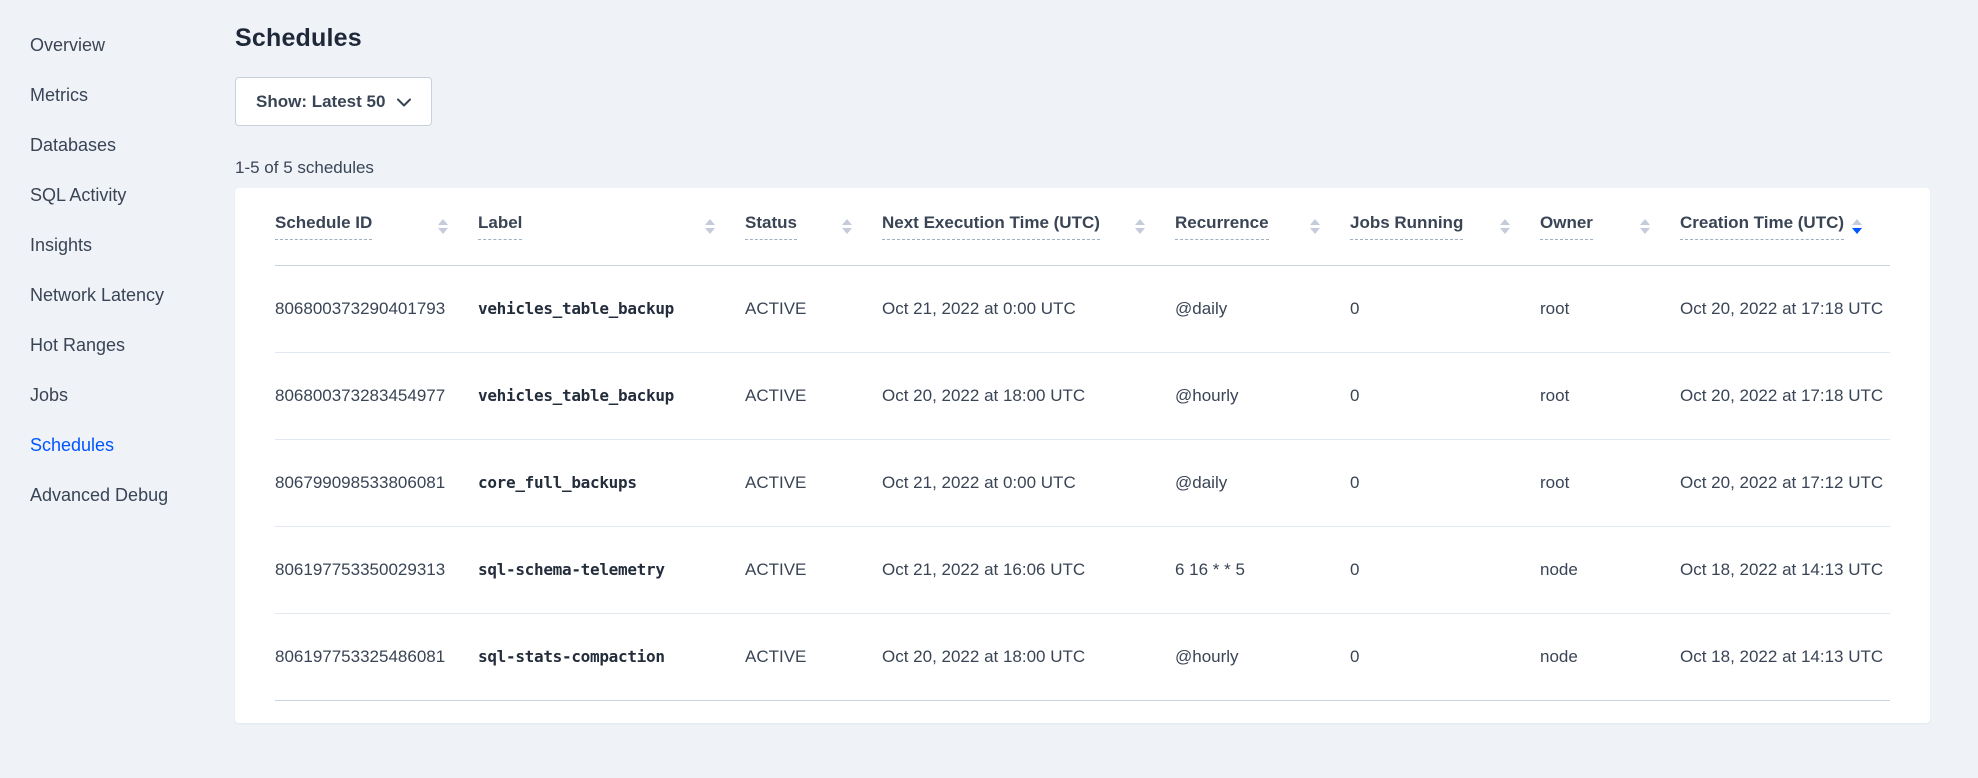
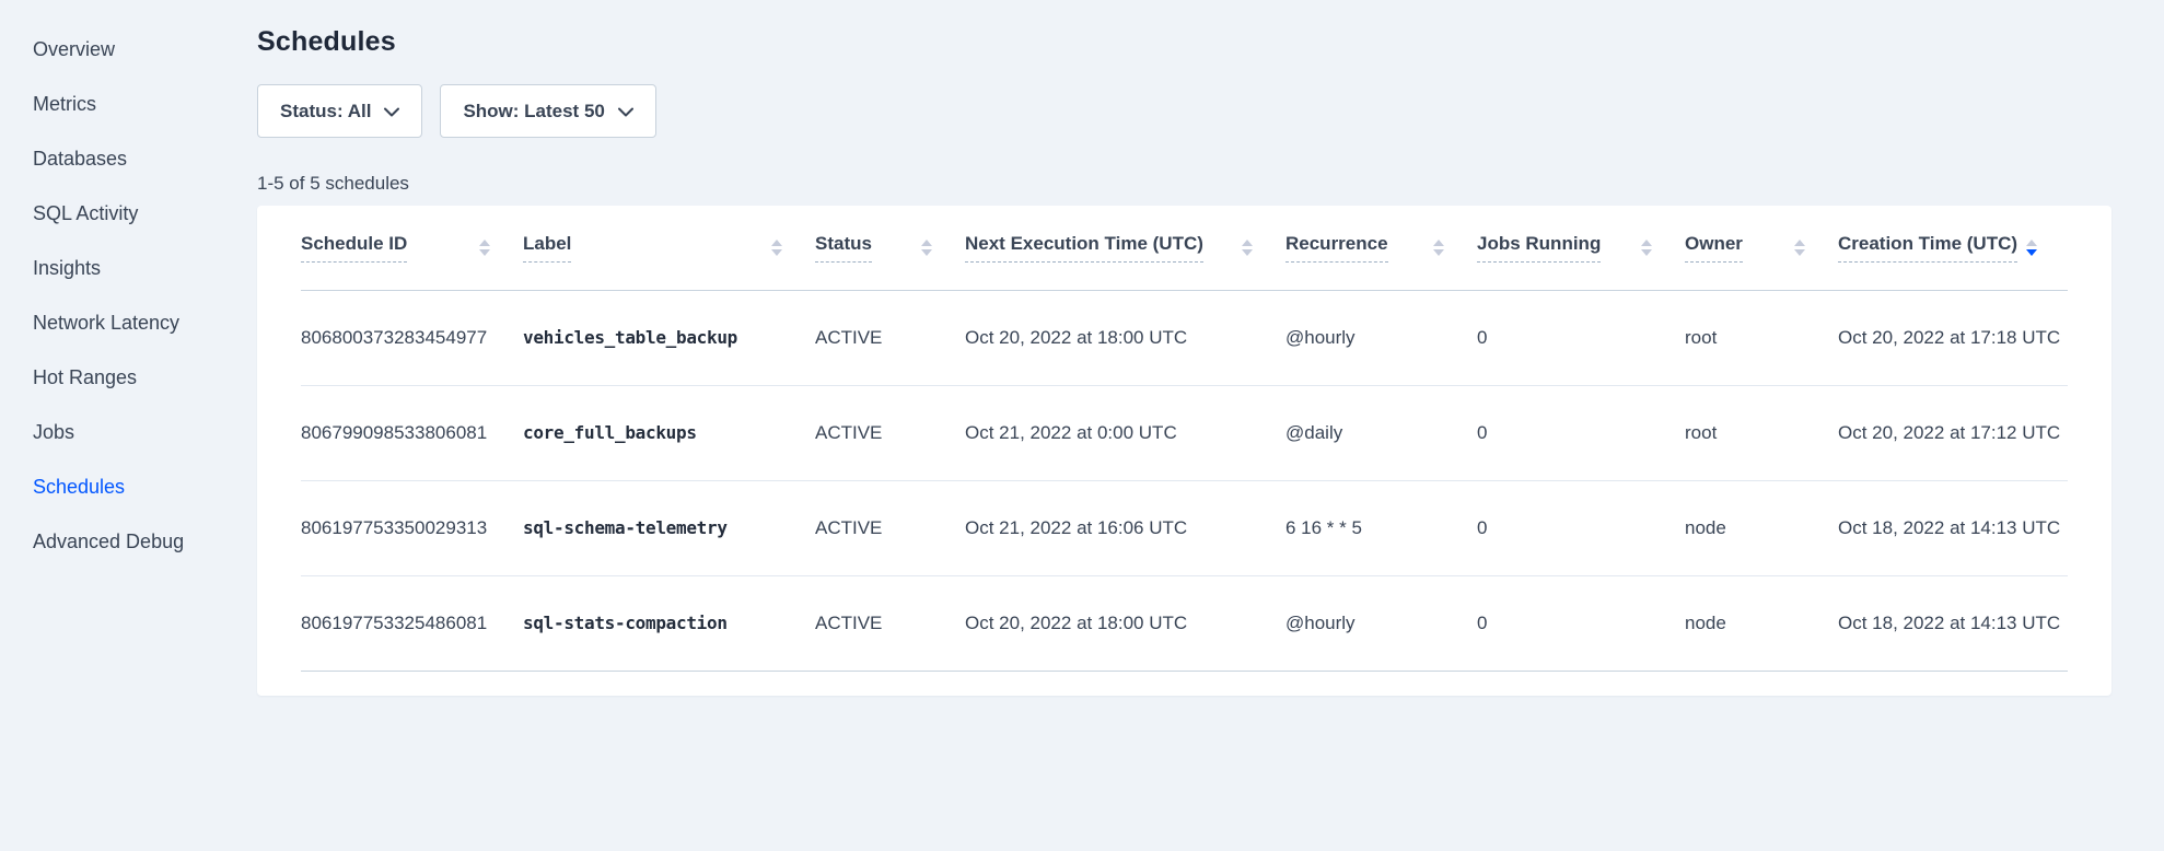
  Overview
  Metrics
  Databases
  SQL Activity
  Insights
  Network Latency
  Hot Ranges
  Jobs
  Schedules
  Advanced Debug
  Schedules
+ Status: All
  Show: Latest 50
  1-5 of 5 schedules
  Schedule ID	Label	Status	Next Execution Time (UTC)	Recurrence	Jobs Running	Owner	Creation Time (UTC)
- 806800373290401793	vehicles_table_backup	ACTIVE	Oct 21, 2022 at 0:00 UTC	@daily	0	root	Oct 20, 2022 at 17:18 UTC
  806800373283454977	vehicles_table_backup	ACTIVE	Oct 20, 2022 at 18:00 UTC	@hourly	0	root	Oct 20, 2022 at 17:18 UTC
  806799098533806081	core_full_backups	ACTIVE	Oct 21, 2022 at 0:00 UTC	@daily	0	root	Oct 20, 2022 at 17:12 UTC
  806197753350029313	sql-schema-telemetry	ACTIVE	Oct 21, 2022 at 16:06 UTC	6 16 * * 5	0	node	Oct 18, 2022 at 14:13 UTC
  806197753325486081	sql-stats-compaction	ACTIVE	Oct 20, 2022 at 18:00 UTC	@hourly	0	node	Oct 18, 2022 at 14:13 UTC
